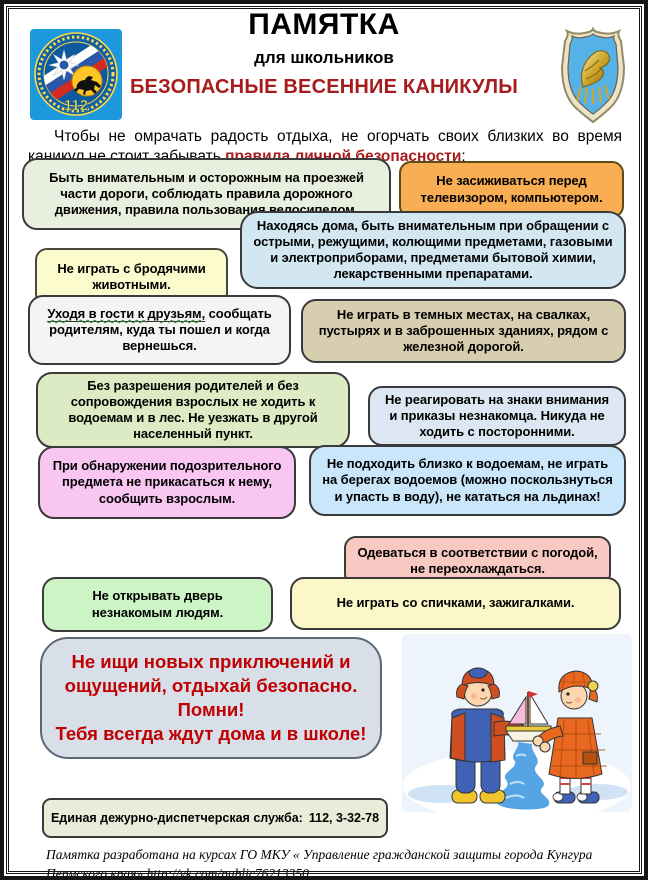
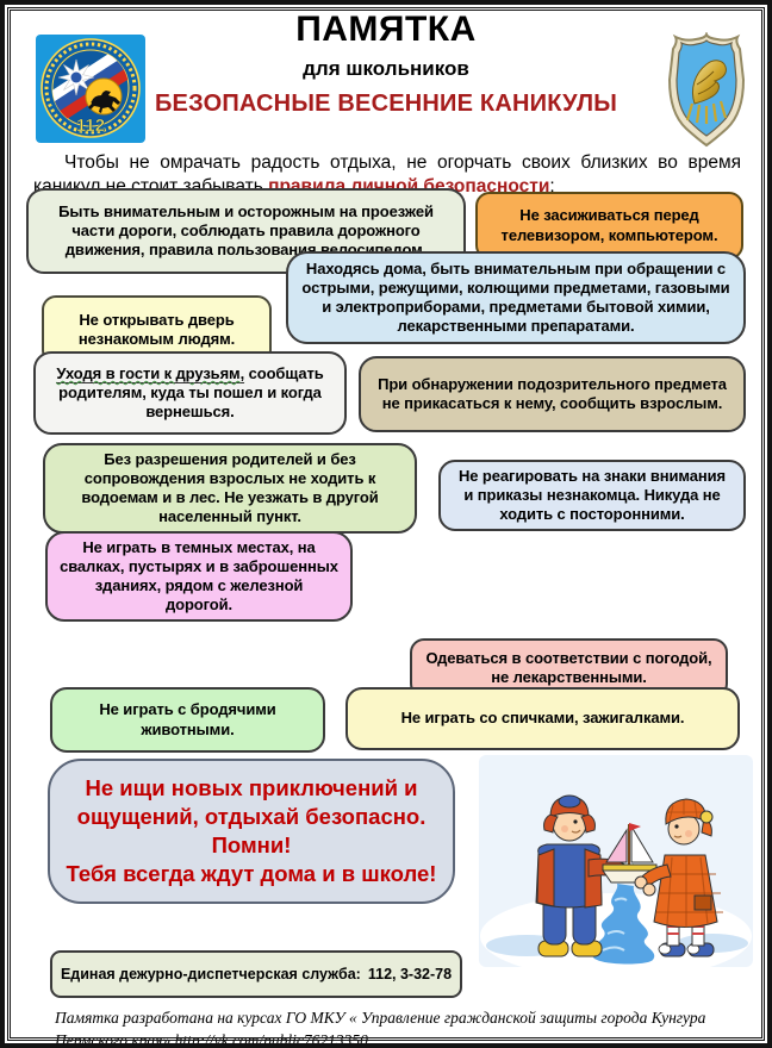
  ПАМЯТКА
  для школьников
  БЕЗОПАСНЫЕ ВЕСЕННИЕ КАНИКУЛЫ
  112
  Чтобы не омрачать радость отдыха, не огорчать своих близких во время каникул не стоит забывать правила личной безопасности:
  Быть внимательным и осторожным на проезжей части дороги, соблюдать правила дорожного движения, правила пользования велосипедом.
  Не засиживаться перед телевизором, компьютером.
- Не играть с бродячими животными.
+ Не открывать дверь незнакомым людям.
  Находясь дома, быть внимательным при обращении с острыми, режущими, колющими предметами, газовыми и электроприборами, предметами бытовой химии, лекарственными препаратами.
  Уходя в гости к друзьям, сообщать родителям, куда ты пошел и когда вернешься.
- Не играть в темных местах, на свалках, пустырях и в заброшенных зданиях, рядом с железной дорогой.
+ При обнаружении подозрительного предмета не прикасаться к нему, сообщить взрослым.
  Без разрешения родителей и без сопровождения взрослых не ходить к водоемам и в лес. Не уезжать в другой населенный пункт.
  Не реагировать на знаки внимания и приказы незнакомца. Никуда не ходить с посторонними.
- При обнаружении подозрительного предмета не прикасаться к нему, сообщить взрослым.
+ Не играть в темных местах, на свалках, пустырях и в заброшенных зданиях, рядом с железной дорогой.
- Не подходить близко к водоемам, не играть на берегах водоемов (можно поскользнуться и упасть в воду), не кататься на льдинах!
- Одеваться в соответствии с погодой, не переохлаждаться.
+ Одеваться в соответствии с погодой, не лекарственными.
- Не открывать дверь незнакомым людям.
+ Не играть с бродячими животными.
  Не играть со спичками, зажигалками.
  Не ищи новых приключений и ощущений, отдыхай безопасно.
  Помни!
  Тебя всегда ждут дома и в школе!
  Единая дежурно-диспетчерская служба:
  112, 3-32-78
  Памятка разработана на курсах ГО МКУ « Управление гражданской защиты города Кунгура Пермского края» http://vk.com/public76213350
